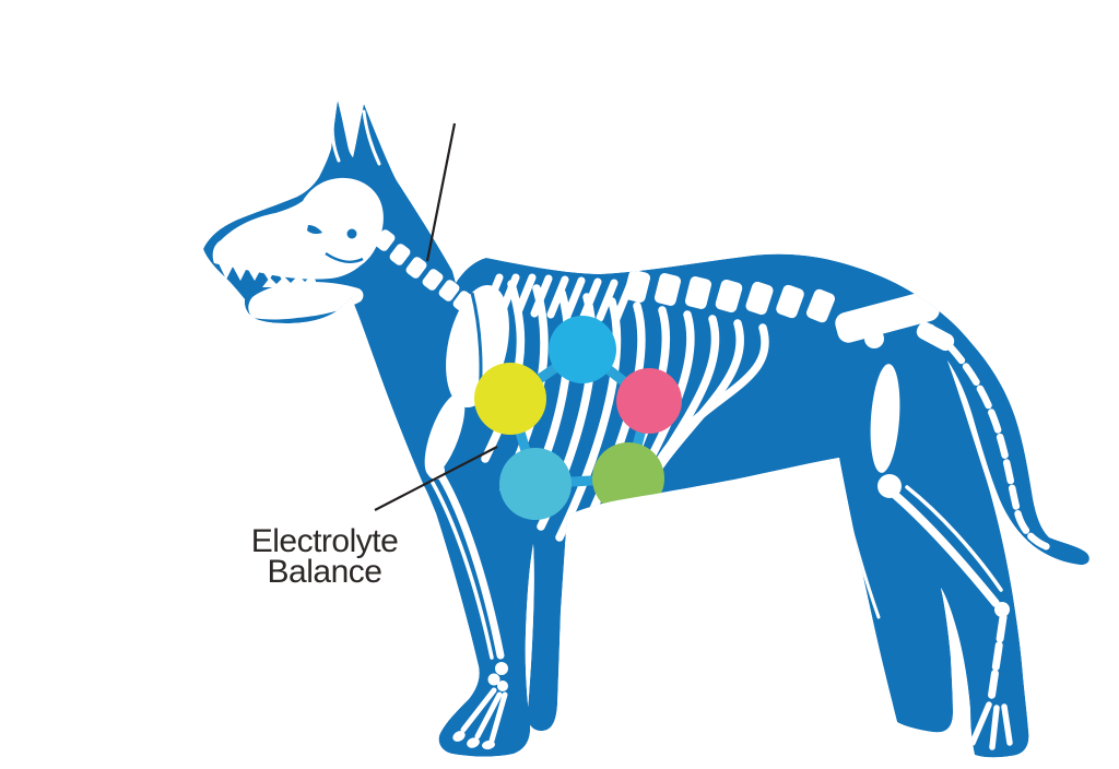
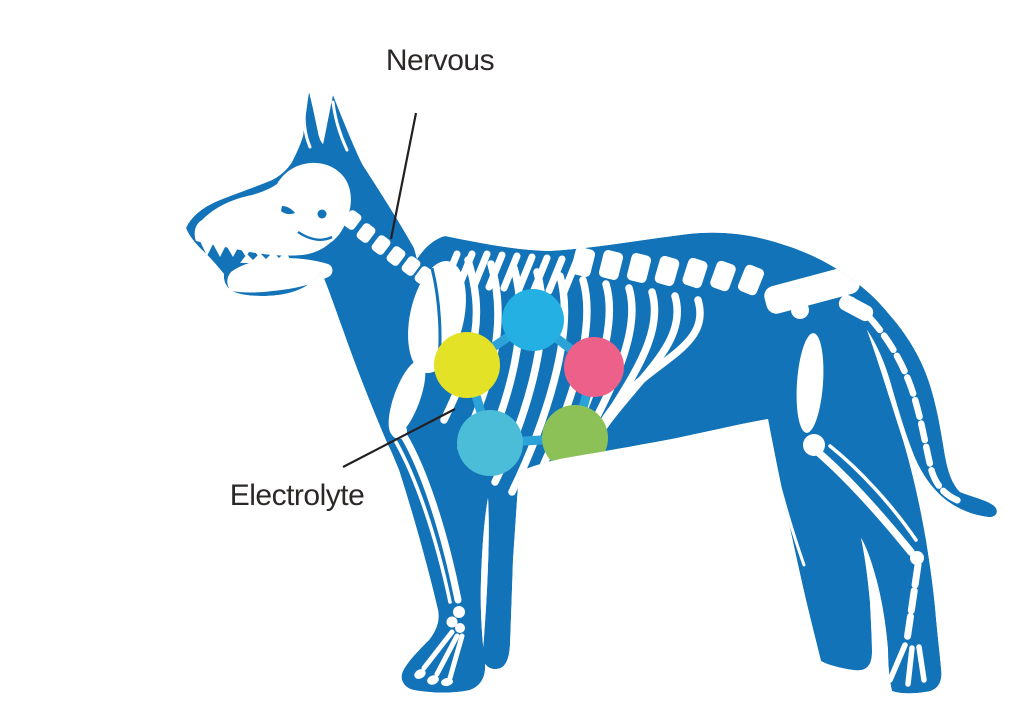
+ Nervous
  Electrolyte
- Balance
